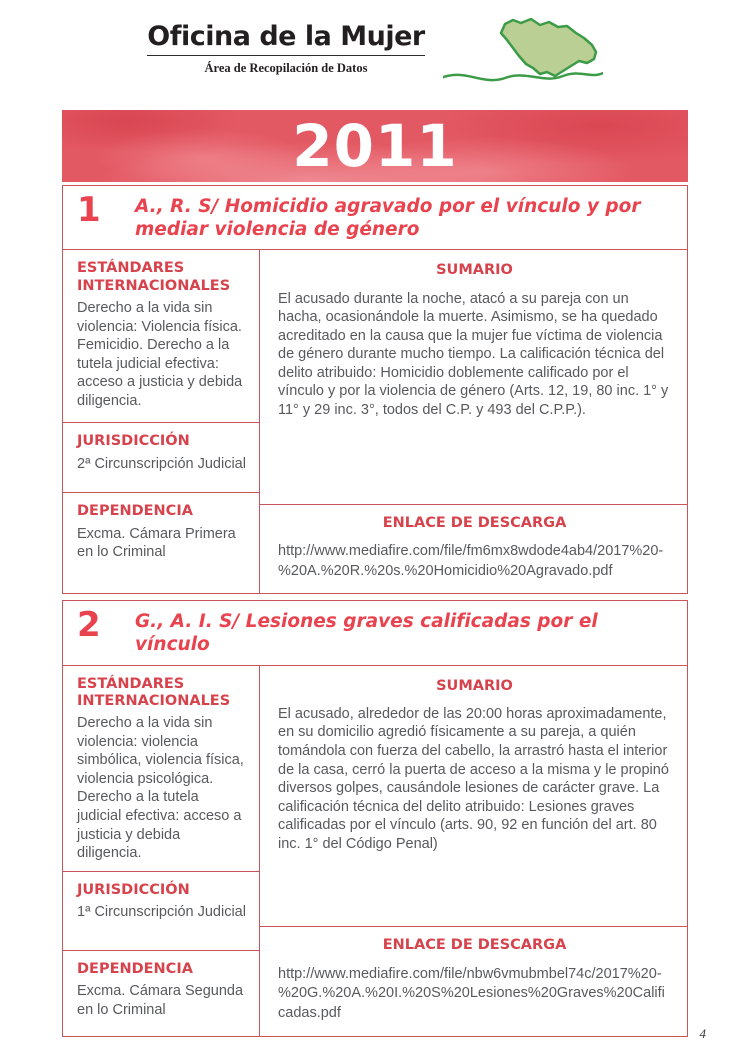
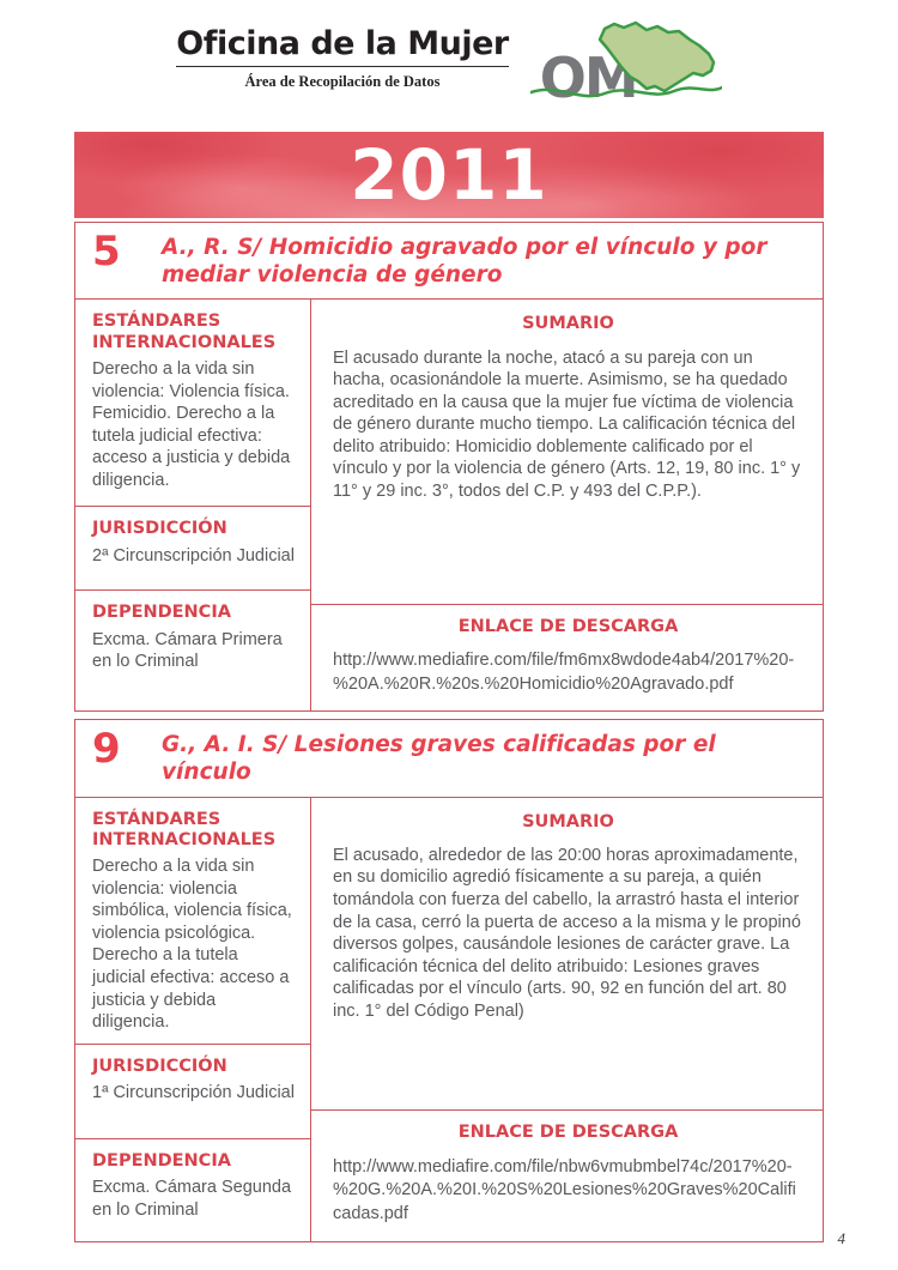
  Oficina de la Mujer
  Área de Recopilación de Datos
+ OM
  2011
- 1
+ 5
  A., R. S/ Homicidio agravado por el vínculo y por mediar violencia de género
  ESTÁNDARES INTERNACIONALES
  Derecho a la vida sin violencia: Violencia física. Femicidio. Derecho a la tutela judicial efectiva: acceso a justicia y debida diligencia.
  JURISDICCIÓN
  2ª Circunscripción Judicial
  DEPENDENCIA
  Excma. Cámara Primera en lo Criminal
  SUMARIO
  El acusado durante la noche, atacó a su pareja con un hacha, ocasionándole la muerte. Asimismo, se ha quedado acreditado en la causa que la mujer fue víctima de violencia de género durante mucho tiempo. La calificación técnica del delito atribuido: Homicidio doblemente calificado por el vínculo y por la violencia de género (Arts. 12, 19, 80 inc. 1° y 11° y 29 inc. 3°, todos del C.P. y 493 del C.P.P.).
  ENLACE DE DESCARGA
  http://www.mediafire.com/file/fm6mx8wdode4ab4/2017%20-%20A.%20R.%20s.%20Homicidio%20Agravado.pdf
- 2
+ 9
  G., A. I. S/ Lesiones graves calificadas por el vínculo
  ESTÁNDARES INTERNACIONALES
  Derecho a la vida sin violencia: violencia simbólica, violencia física, violencia psicológica. Derecho a la tutela judicial efectiva: acceso a justicia y debida diligencia.
  JURISDICCIÓN
  1ª Circunscripción Judicial
  DEPENDENCIA
  Excma. Cámara Segunda en lo Criminal
  SUMARIO
  El acusado, alrededor de las 20:00 horas aproximadamente, en su domicilio agredió físicamente a su pareja, a quién tomándola con fuerza del cabello, la arrastró hasta el interior de la casa, cerró la puerta de acceso a la misma y le propinó diversos golpes, causándole lesiones de carácter grave. La calificación técnica del delito atribuido: Lesiones graves calificadas por el vínculo (arts. 90, 92 en función del art. 80 inc. 1° del Código Penal)
  ENLACE DE DESCARGA
  http://www.mediafire.com/file/nbw6vmubmbel74c/2017%20-%20G.%20A.%20I.%20S%20Lesiones%20Graves%20Calificadas.pdf
  4
